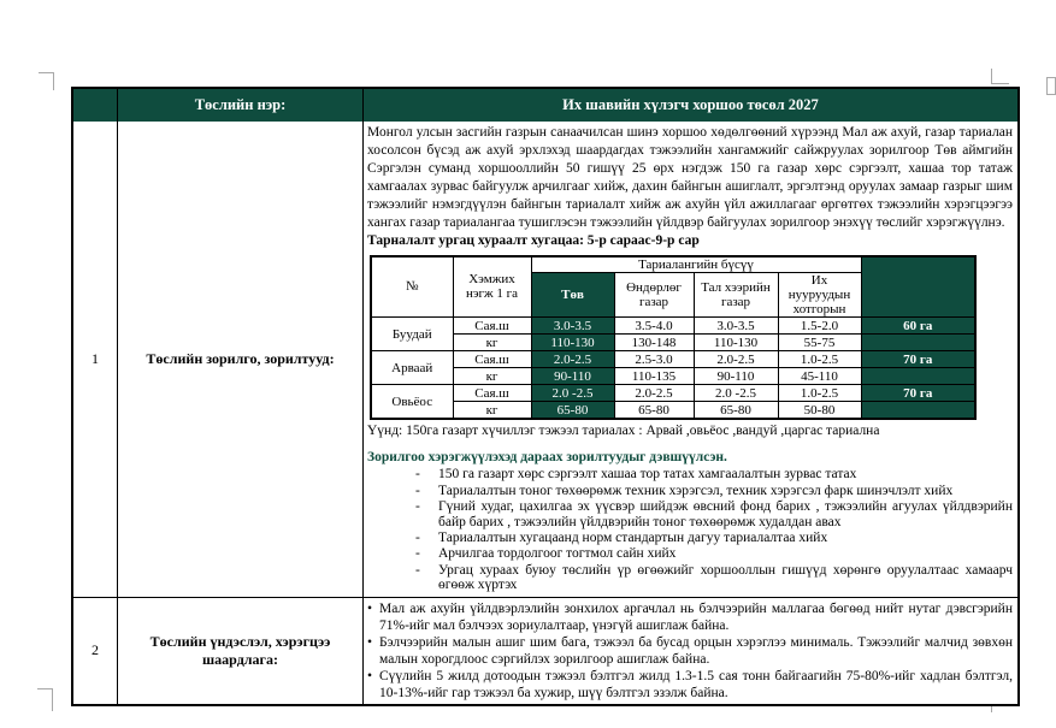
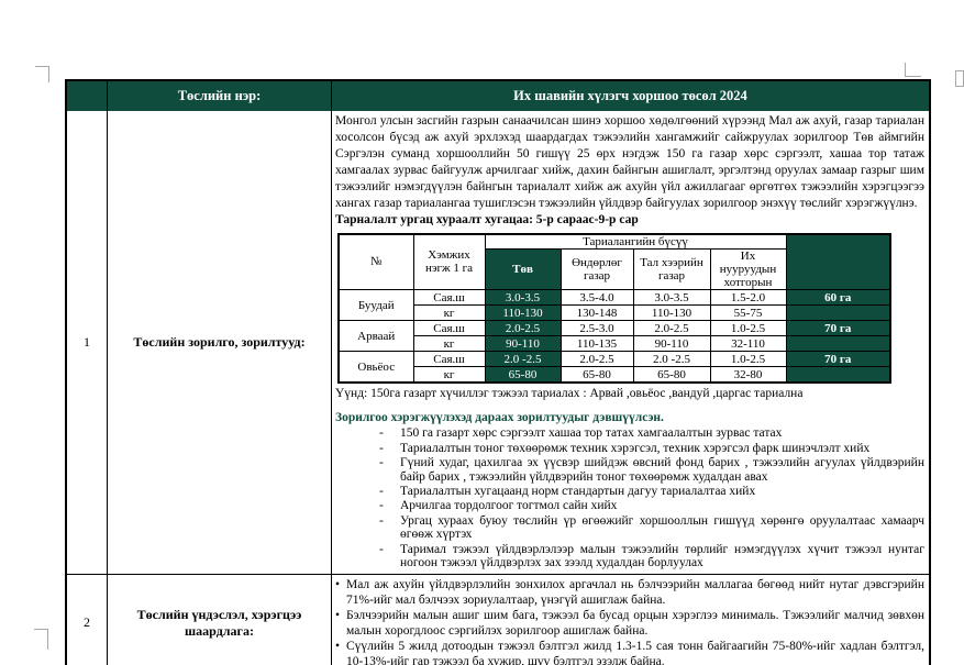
  Төслийн нэр:
- Их шавийн хүлэгч хоршоо төсөл 2027
+ Их шавийн хүлэгч хоршоо төсөл 2024
  1
  Төслийн зорилго, зорилтууд:
  Монгол улсын засгийн газрын санаачилсан шинэ хоршоо хөдөлгөөний хүрээнд Мал аж ахуй, газар тариалан хосолсон бүсэд аж ахуй эрхлэхэд шаардагдах тэжээлийн хангамжийг сайжруулах зорилгоор Төв аймгийн Сэргэлэн суманд хоршооллийн 50 гишүү 25 өрх нэгдэж 150 га газар хөрс сэргээлт, хашаа тор татаж хамгаалах зурвас байгуулж арчилгааг хийж, дахин байнгын ашиглалт, эргэлтэнд оруулах замаар газрыг шим тэжээлийг нэмэгдүүлэн байнгын тариалалт хийж аж ахуйн үйл ажиллагааг өргөтгөх тэжээлийн хэрэгцээгээ хангах газар тариалангаа тушиглэсэн тэжээлийн үйлдвэр байгуулах зорилгоор энэхүү төслийг хэрэгжүүлнэ.
  Тарналалт ургац хураалт хугацаа: 5-р сараас-9-р сар
  №	Хэмжих нэгж 1 га	Тариалангийн бүсүү
  Төв	Өндөрлөг газар	Тал хээрийн газар	Их нууруудын хотгорын
  Буудай	Сая.ш	3.0-3.5	3.5-4.0	3.0-3.5	1.5-2.0	60 га
  кг	110-130	130-148	110-130	55-75
  Арваай	Сая.ш	2.0-2.5	2.5-3.0	2.0-2.5	1.0-2.5	70 га
- кг	90-110	110-135	90-110	45-110
+ кг	90-110	110-135	90-110	32-110
  Овьёос	Сая.ш	2.0 -2.5	2.0-2.5	2.0 -2.5	1.0-2.5	70 га
- кг	65-80	65-80	65-80	50-80
+ кг	65-80	65-80	65-80	32-80
  Үүнд: 150га газарт хүчиллэг тэжээл тариалах : Арвай ,овьёос ,вандуй ,царгас тариална
  Зорилгоо хэрэгжүүлэхэд дараах зорилтуудыг дэвшүүлсэн.
  150 га газарт хөрс сэргээлт хашаа тор татах хамгаалалтын зурвас татах
  Тариалалтын тоног төхөөрөмж техник хэрэгсэл, техник хэрэгсэл фарк шинэчлэлт хийх
  Гүний худаг, цахилгаа эх үүсвэр шийдэж өвсний фонд барих , тэжээлийн агуулах үйлдвэрийн байр барих , тэжээлийн үйлдвэрийн тоног төхөөрөмж худалдан авах
  Тариалалтын хугацаанд норм стандартын дагуу тариалалтаа хийх
  Арчилгаа тордолгоог тогтмол сайн хийх
  Ургац хураах буюу төслийн үр өгөөжийг хоршооллын гишүүд хөрөнгө оруулалтаас хамаарч өгөөж хүртэх
+ Таримал тэжээл үйлдвэрлэлээр малын тэжээлийн төрлийг нэмэгдүүлэх хүчит тэжээл нунтаг ногоон тэжээл үйлдвэрлэх зах зээлд худалдан борлуулах
  2
  Төслийн үндэслэл, хэрэгцээ шаардлага:
  Мал аж ахуйн үйлдвэрлэлийн зонхилох аргачлал нь бэлчээрийн маллагаа бөгөөд нийт нутаг дэвсгэрийн 71%-ийг мал бэлчээх зориулалтаар, үнэгүй ашиглаж байна.
  Бэлчээрийн малын ашиг шим бага, тэжээл ба бусад орцын хэрэглээ минималь. Тэжээлийг малчид зөвхөн малын хорогдлоос сэргийлэх зорилгоор ашиглаж байна.
  Сүүлийн 5 жилд дотоодын тэжээл бэлтгэл жилд 1.3-1.5 сая тонн байгаагийн 75-80%-ийг хадлан бэлтгэл, 10-13%-ийг гар тэжээл ба хужир, шүү бэлтгэл эзэлж байна.
